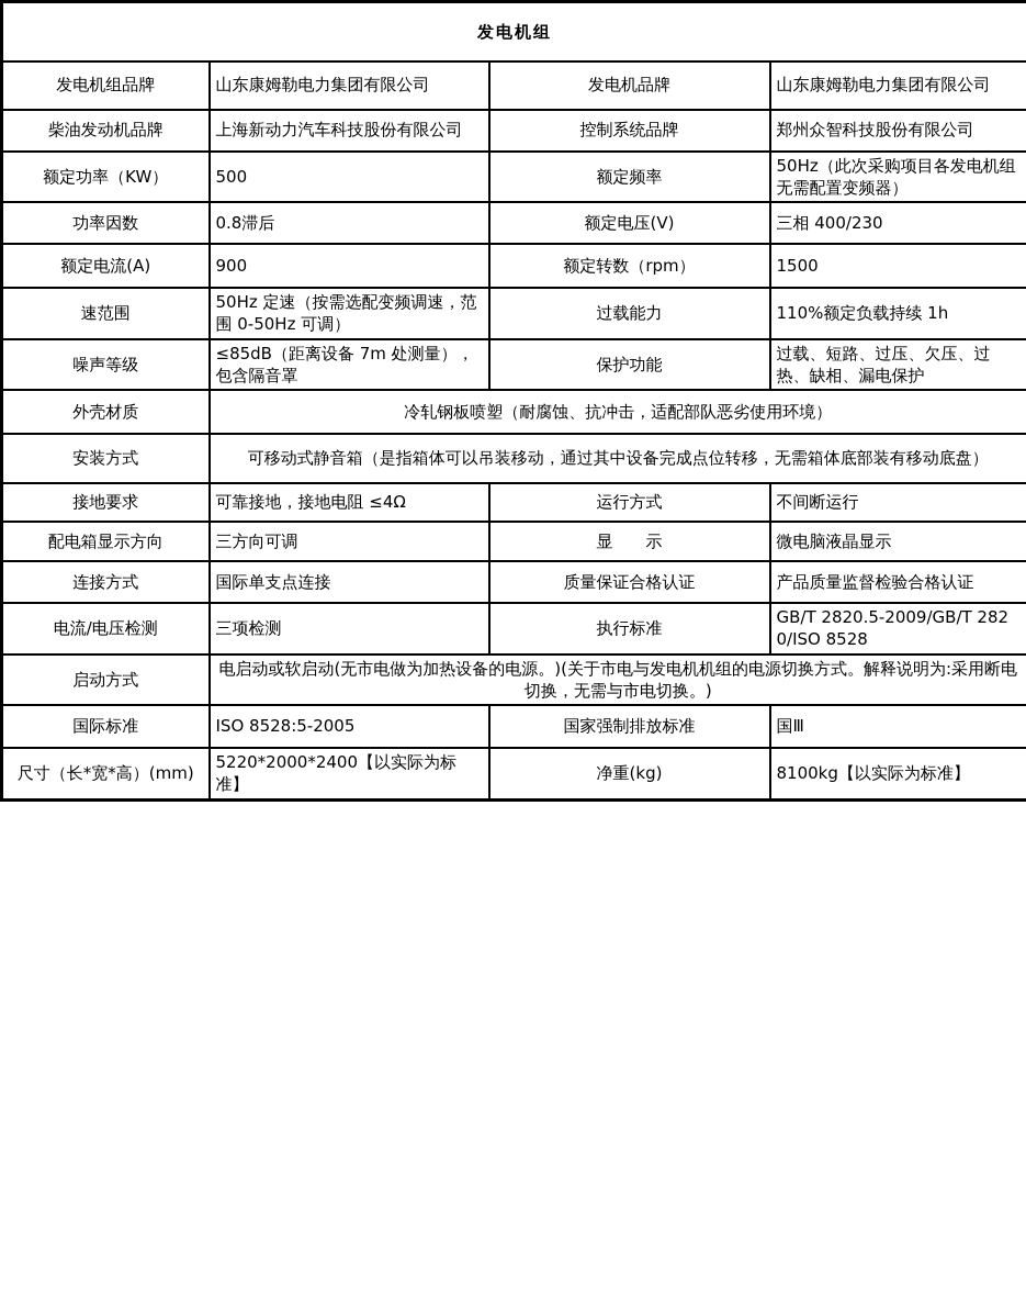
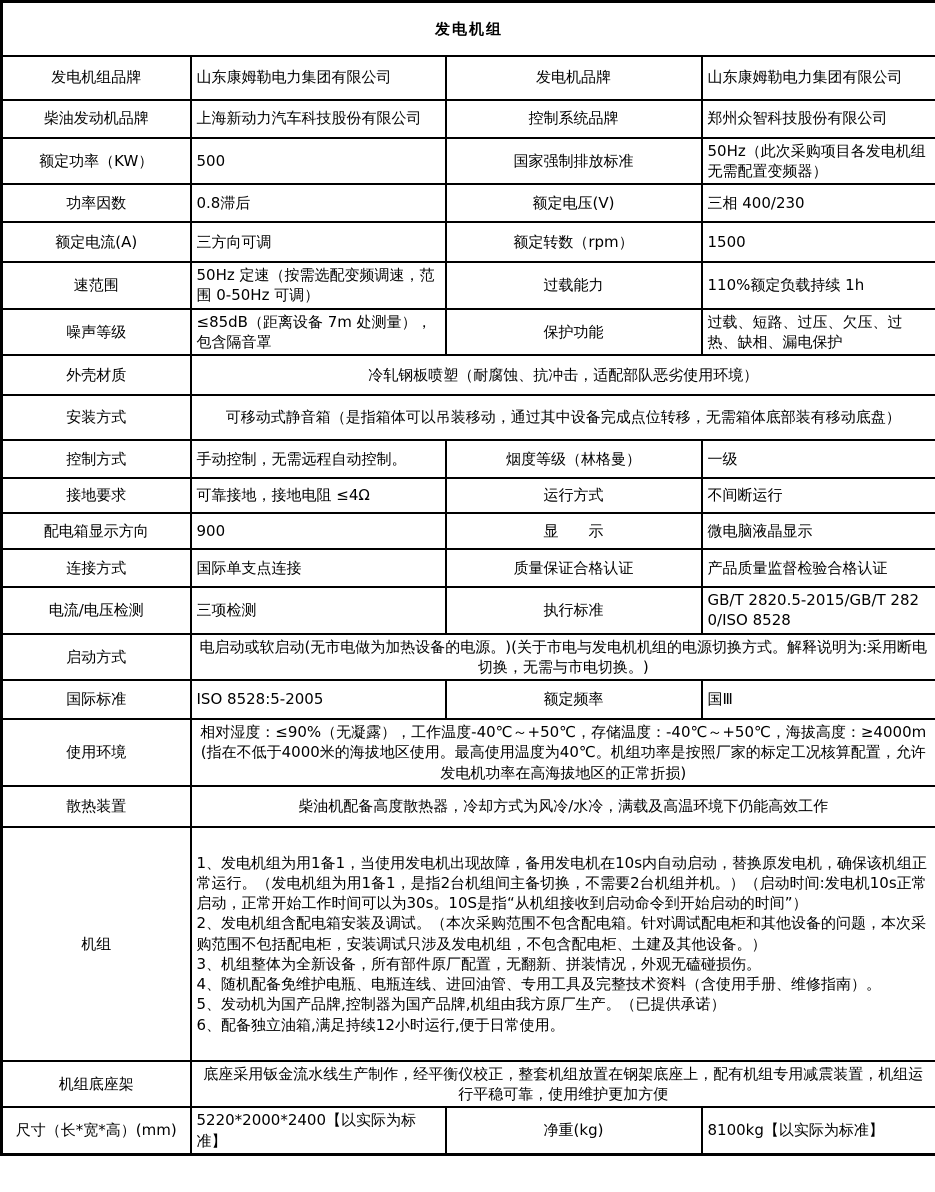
  发电机组
  发电机组品牌	山东康姆勒电力集团有限公司	发电机品牌	山东康姆勒电力集团有限公司
  柴油发动机品牌	上海新动力汽车科技股份有限公司	控制系统品牌	郑州众智科技股份有限公司
- 额定功率（KW）	500	额定频率	50Hz（此次采购项目各发电机组无需配置变频器）
+ 额定功率（KW）	500	国家强制排放标准	50Hz（此次采购项目各发电机组无需配置变频器）
  功率因数	0.8滞后	额定电压(V)	三相 400/230
- 额定电流(A)	900	额定转数（rpm）	1500
+ 额定电流(A)	三方向可调	额定转数（rpm）	1500
  速范围	50Hz 定速（按需选配变频调速，范围 0-50Hz 可调）	过载能力	110%额定负载持续 1h
  噪声等级	≤85dB（距离设备 7m 处测量），包含隔音罩	保护功能	过载、短路、过压、欠压、过热、缺相、漏电保护
  外壳材质	冷轧钢板喷塑（耐腐蚀、抗冲击，适配部队恶劣使用环境）
  安装方式	可移动式静音箱（是指箱体可以吊装移动，通过其中设备完成点位转移，无需箱体底部装有移动底盘）
+ 控制方式	手动控制，无需远程自动控制。	烟度等级（林格曼）	一级
  接地要求	可靠接地，接地电阻 ≤4Ω	运行方式	不间断运行
- 配电箱显示方向	三方向可调	显 示	微电脑液晶显示
+ 配电箱显示方向	900	显 示	微电脑液晶显示
  连接方式	国际单支点连接	质量保证合格认证	产品质量监督检验合格认证
- 电流/电压检测	三项检测	执行标准	GB/T 2820.5-2009/GB/T 2820/ISO 8528
+ 电流/电压检测	三项检测	执行标准	GB/T 2820.5-2015/GB/T 2820/ISO 8528
  启动方式	电启动或软启动(无市电做为加热设备的电源。)(关于市电与发电机机组的电源切换方式。解释说明为:采用断电切换，无需与市电切换。)
- 国际标准	ISO 8528:5-2005	国家强制排放标准	国Ⅲ
+ 国际标准	ISO 8528:5-2005	额定频率	国Ⅲ
+ 使用环境	相对湿度：≤90%（无凝露），工作温度-40℃～+50℃，存储温度：-40℃～+50℃，海拔高度：≥4000m(指在不低于4000米的海拔地区使用。最高使用温度为40℃。机组功率是按照厂家的标定工况核算配置，允许发电机功率在高海拔地区的正常折损)
+ 散热装置	柴油机配备高度散热器，冷却方式为风冷/水冷，满载及高温环境下仍能高效工作
+ 机组	1、发电机组为用1备1，当使用发电机出现故障，备用发电机在10s内自动启动，替换原发电机，确保该机组正常运行。（发电机组为用1备1，是指2台机组间主备切换，不需要2台机组并机。）（启动时间:发电机10s正常启动，正常开始工作时间可以为30s。10S是指“从机组接收到启动命令到开始启动的时间”） 2、发电机组含配电箱安装及调试。（本次采购范围不包含配电箱。针对调试配电柜和其他设备的问题，本次采购范围不包括配电柜，安装调试只涉及发电机组，不包含配电柜、土建及其他设备。） 3、机组整体为全新设备，所有部件原厂配置，无翻新、拼装情况，外观无磕碰损伤。 4、随机配备免维护电瓶、电瓶连线、进回油管、专用工具及完整技术资料（含使用手册、维修指南）。 5、发动机为国产品牌,控制器为国产品牌,机组由我方原厂生产。（已提供承诺） 6、配备独立油箱,满足持续12小时运行,便于日常使用。
+ 机组底座架	底座采用钣金流水线生产制作，经平衡仪校正，整套机组放置在钢架底座上，配有机组专用减震装置，机组运行平稳可靠，使用维护更加方便
  尺寸（长*宽*高）(mm)	5220*2000*2400【以实际为标准】	净重(kg)	8100kg【以实际为标准】
